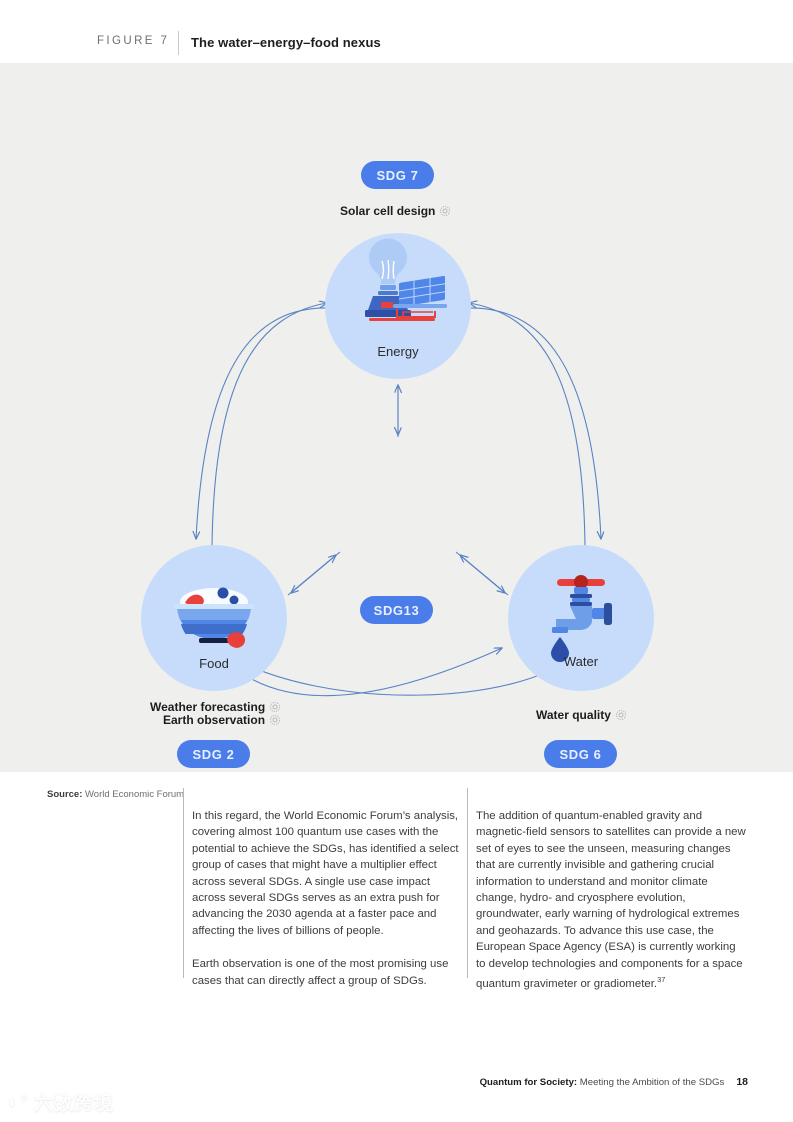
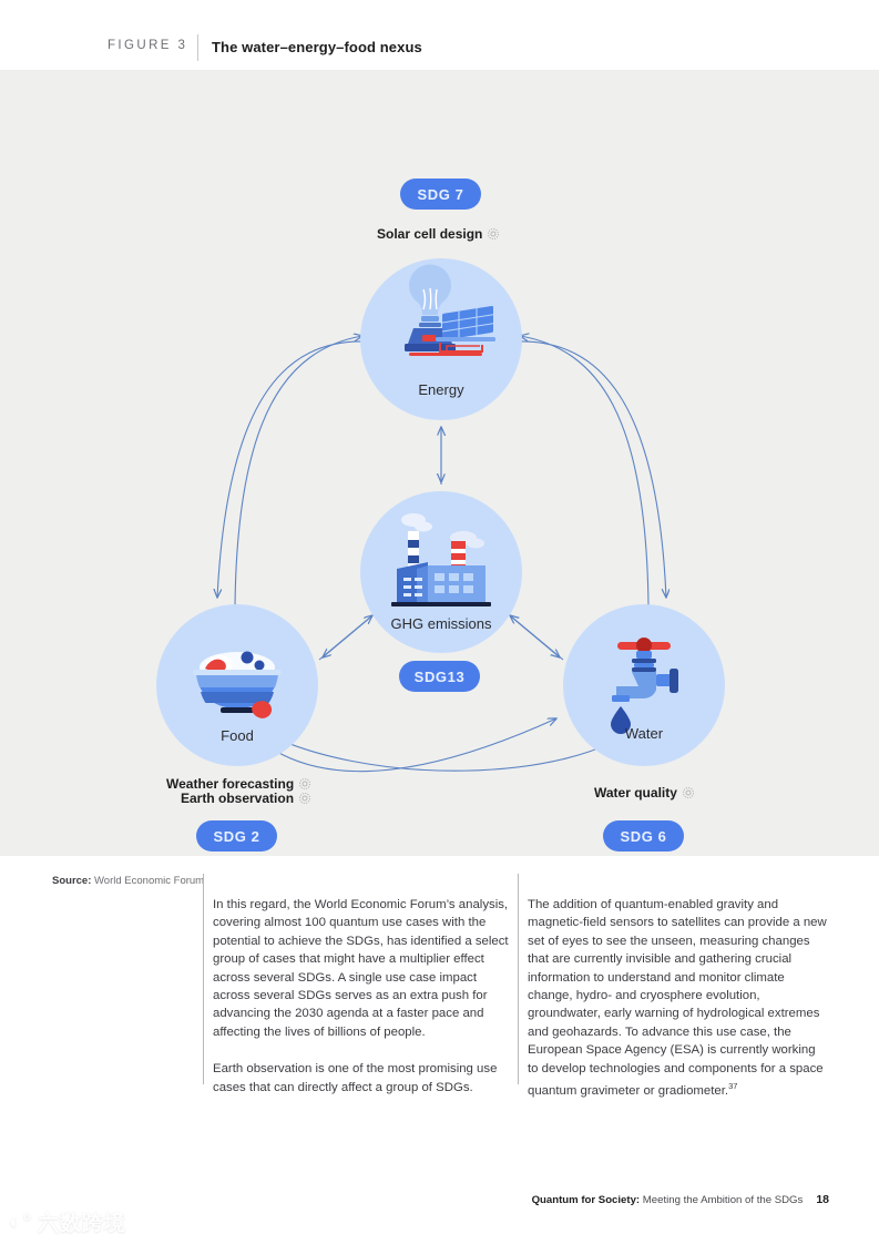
- FIGURE 7
+ FIGURE 3
  The water–energy–food nexus
  Energy
+ GHG emissions
  Food
  Water
  SDG 7
  SDG13
  SDG 2
  SDG 6
  Solar cell design
  Weather forecasting
  Earth observation
  Water quality
  Source: World Economic Forum
  In this regard, the World Economic Forum’s analysis, covering almost 100 quantum use cases with the potential to achieve the SDGs, has identified a select group of cases that might have a multiplier effect across several SDGs. A single use case impact across several SDGs serves as an extra push for advancing the 2030 agenda at a faster pace and affecting the lives of billions of people.
  Earth observation is one of the most promising use cases that can directly affect a group of SDGs.
  The addition of quantum-enabled gravity and magnetic-field sensors to satellites can provide a new set of eyes to see the unseen, measuring changes that are currently invisible and gathering crucial information to understand and monitor climate change, hydro- and cryosphere evolution, groundwater, early warning of hydrological extremes and geohazards. To advance this use case, the European Space Agency (ESA) is currently working to develop technologies and components for a space quantum gravimeter or gradiometer.37
  Quantum for Society: Meeting the Ambition of the SDGs
  18
